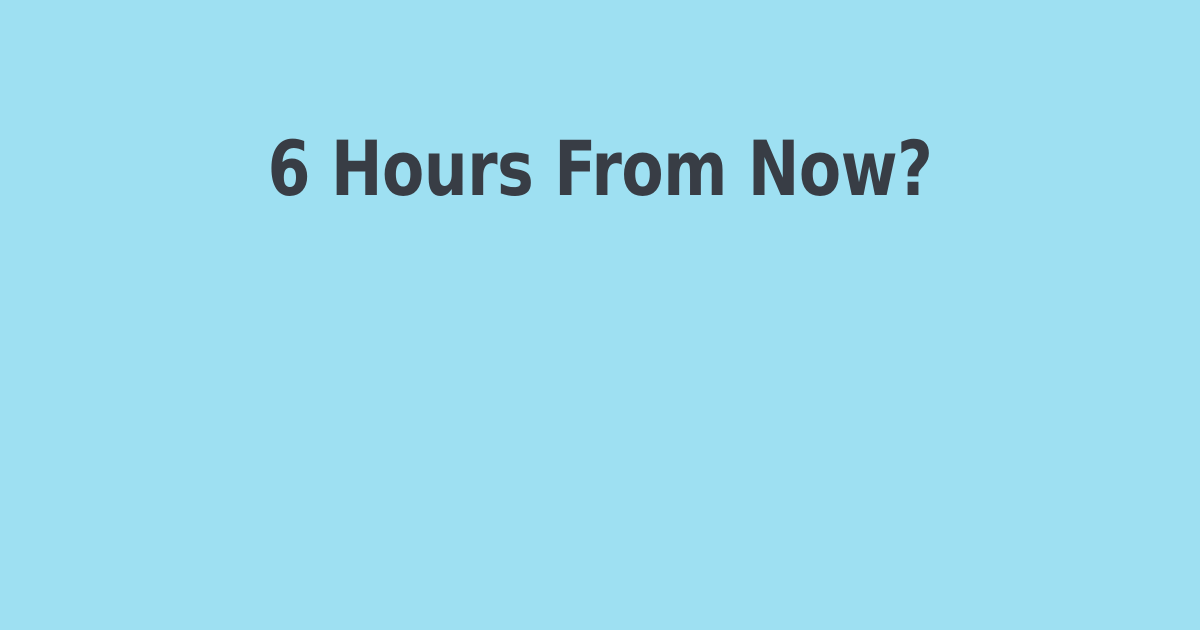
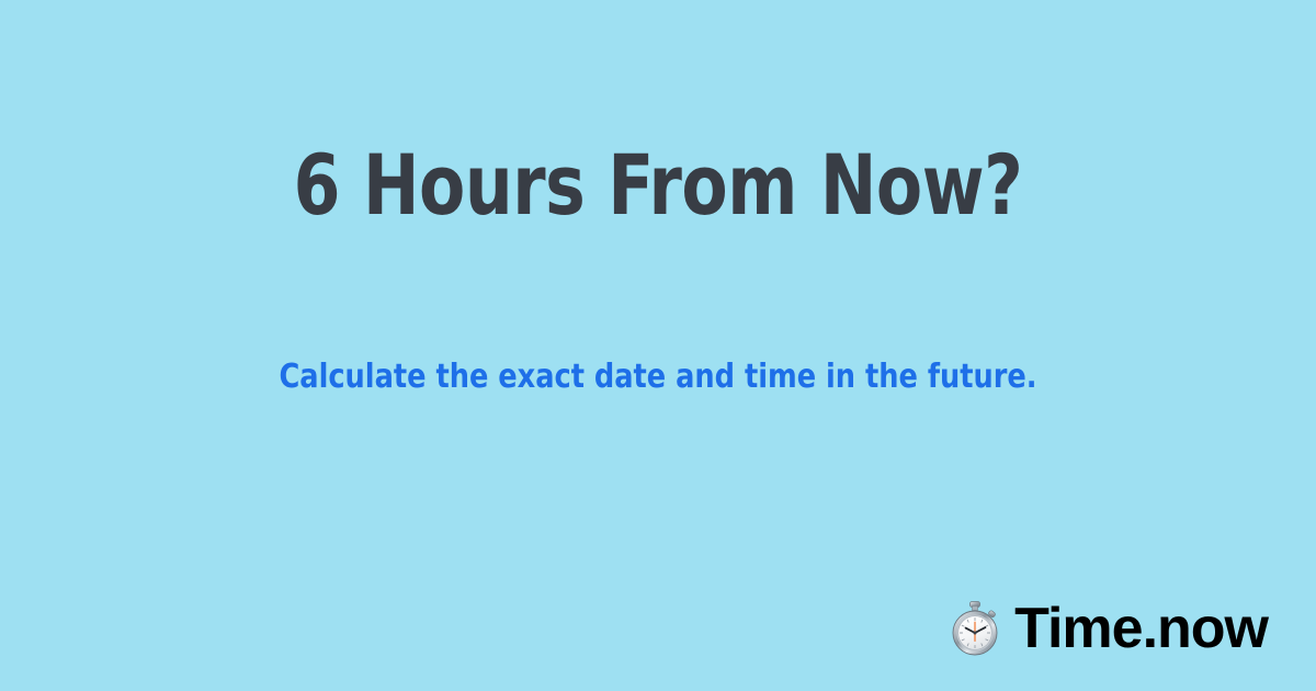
  6 Hours From Now?
+ Calculate the exact date and time in the future.
+ Time.now
